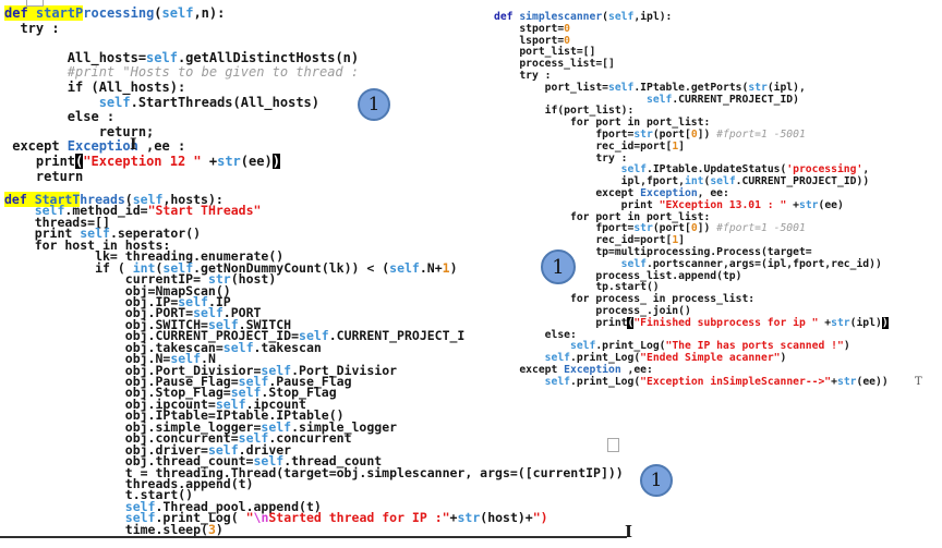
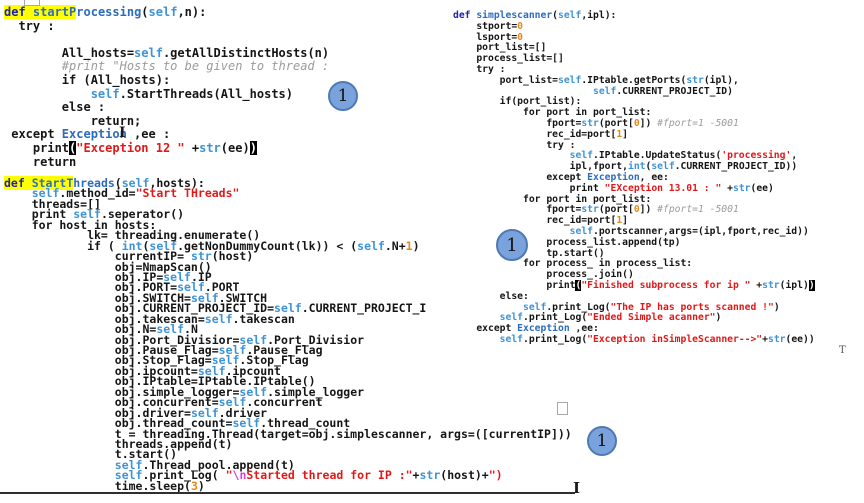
  def startProcessing(self,n):
  try :
  All_hosts=self.getAllDistinctHosts(n)
  #print "Hosts to be given to thread :
  if (All_hosts):
  self.StartThreads(All_hosts)
  else :
  return;
  except Exception ,ee :
  print("Exception 12 " +str(ee))
  return
  def StartThreads(self,hosts):
  self.method_id="Start THreads"
  threads=[]
  print self.seperator()
  for host in hosts:
  lk= threading.enumerate()
  if ( int(self.getNonDummyCount(lk)) < (self.N+1)
  currentIP= str(host)
  obj=NmapScan()
  obj.IP=self.IP
  obj.PORT=self.PORT
  obj.SWITCH=self.SWITCH
  obj.CURRENT_PROJECT_ID=self.CURRENT_PROJECT_I
  obj.takescan=self.takescan
  obj.N=self.N
  obj.Port_Divisior=self.Port_Divisior
  obj.Pause_Flag=self.Pause_Flag
  obj.Stop_Flag=self.Stop_Flag
  obj.ipcount=self.ipcount
  obj.IPtable=IPtable.IPtable()
  obj.simple_logger=self.simple_logger
  obj.concurrent=self.concurrent
  obj.driver=self.driver
  obj.thread_count=self.thread_count
  t = threading.Thread(target=obj.simplescanner, args=([currentIP]))
  threads.append(t)
  t.start()
  self.Thread_pool.append(t)
  self.print_Log( "\nStarted thread for IP :"+str(host)+")
  time.sleep(3)
  def simplescanner(self,ipl):
  stport=0
  lsport=0
  port_list=[]
  process_list=[]
  try :
  port_list=self.IPtable.getPorts(str(ipl),
  self.CURRENT_PROJECT_ID)
  if(port_list):
  for port in port_list:
  fport=str(port[0]) #fport=1 -5001
  rec_id=port[1]
  try :
  self.IPtable.UpdateStatus('processing',
  ipl,fport,int(self.CURRENT_PROJECT_ID))
  except Exception, ee:
  print "EXception 13.01 : " +str(ee)
  for port in port_list:
  fport=str(port[0]) #fport=1 -5001
  rec_id=port[1]
- tp=multiprocessing.Process(target=
  self.portscanner,args=(ipl,fport,rec_id))
  process_list.append(tp)
  tp.start()
  for process_ in process_list:
  process_.join()
  print("Finished subprocess for ip " +str(ipl))
  else:
  self.print_Log("The IP has ports scanned !")
  self.print_Log("Ended Simple acanner")
  except Exception ,ee:
  self.print_Log("Exception inSimpleScanner-->"+str(ee))
  1
  1
  1
  I
  I
  T
